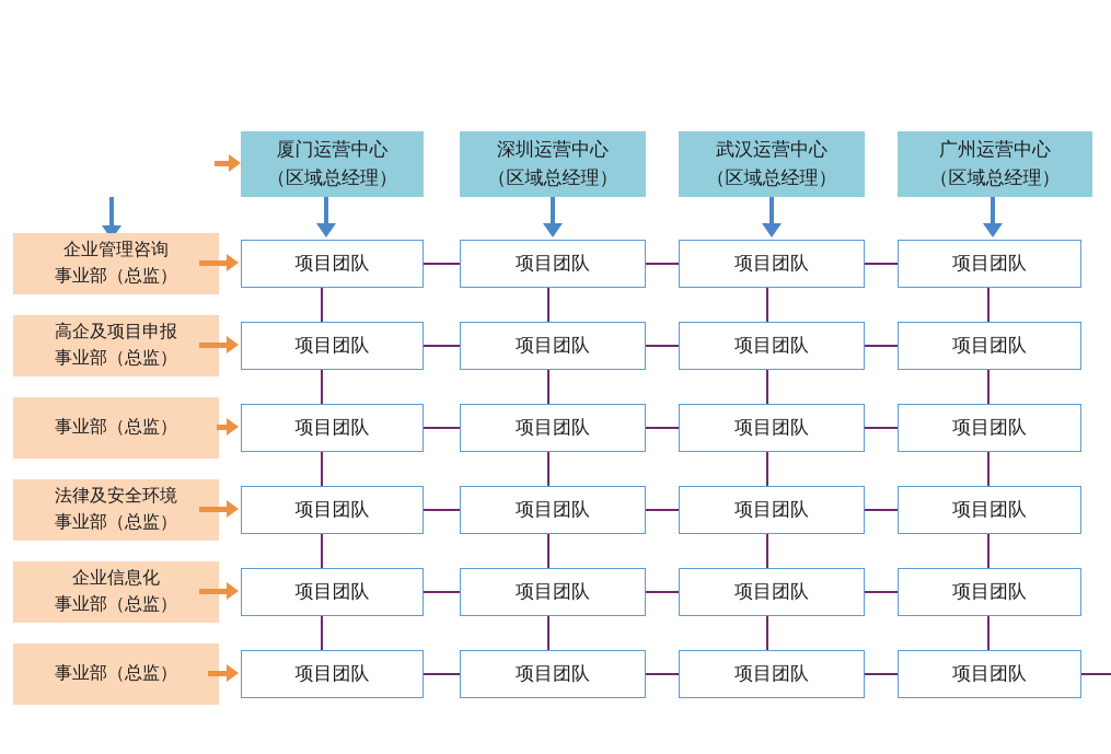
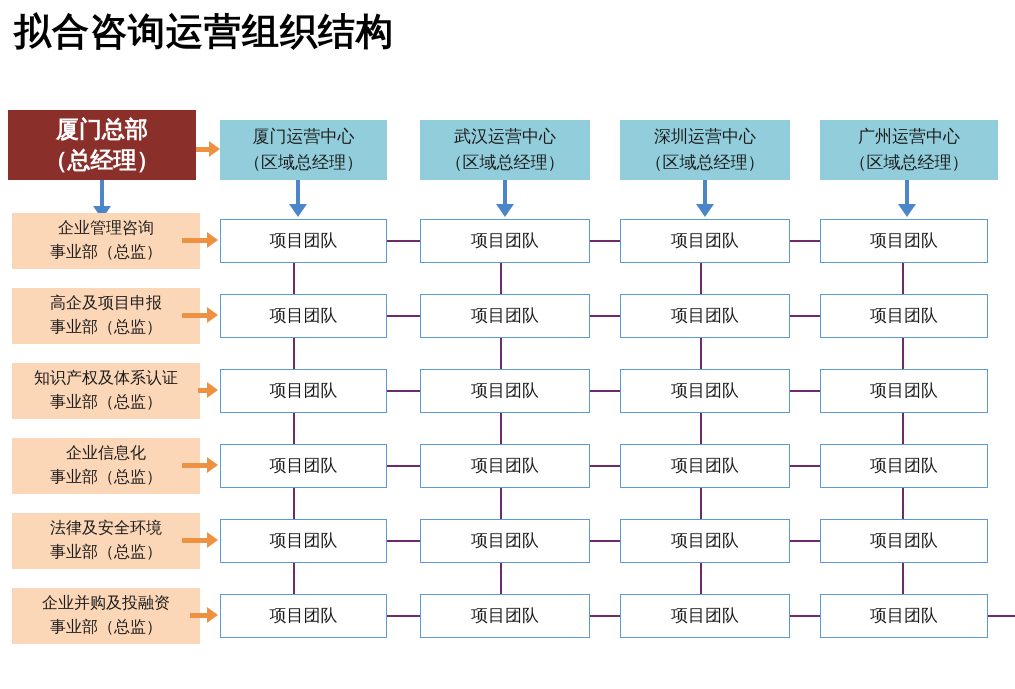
+ 拟合咨询运营组织结构
+ 厦门总部
+ （总经理）
  厦门运营中心
  （区域总经理）
- 深圳运营中心
+ 武汉运营中心
  （区域总经理）
- 武汉运营中心
+ 深圳运营中心
  （区域总经理）
  广州运营中心
  （区域总经理）
  企业管理咨询
  事业部（总监）
  高企及项目申报
  事业部（总监）
+ 知识产权及体系认证
  事业部（总监）
- 法律及安全环境
+ 企业信息化
  事业部（总监）
- 企业信息化
+ 法律及安全环境
  事业部（总监）
+ 企业并购及投融资
  事业部（总监）
  项目团队
  项目团队
  项目团队
  项目团队
  项目团队
  项目团队
  项目团队
  项目团队
  项目团队
  项目团队
  项目团队
  项目团队
  项目团队
  项目团队
  项目团队
  项目团队
  项目团队
  项目团队
  项目团队
  项目团队
  项目团队
  项目团队
  项目团队
  项目团队
